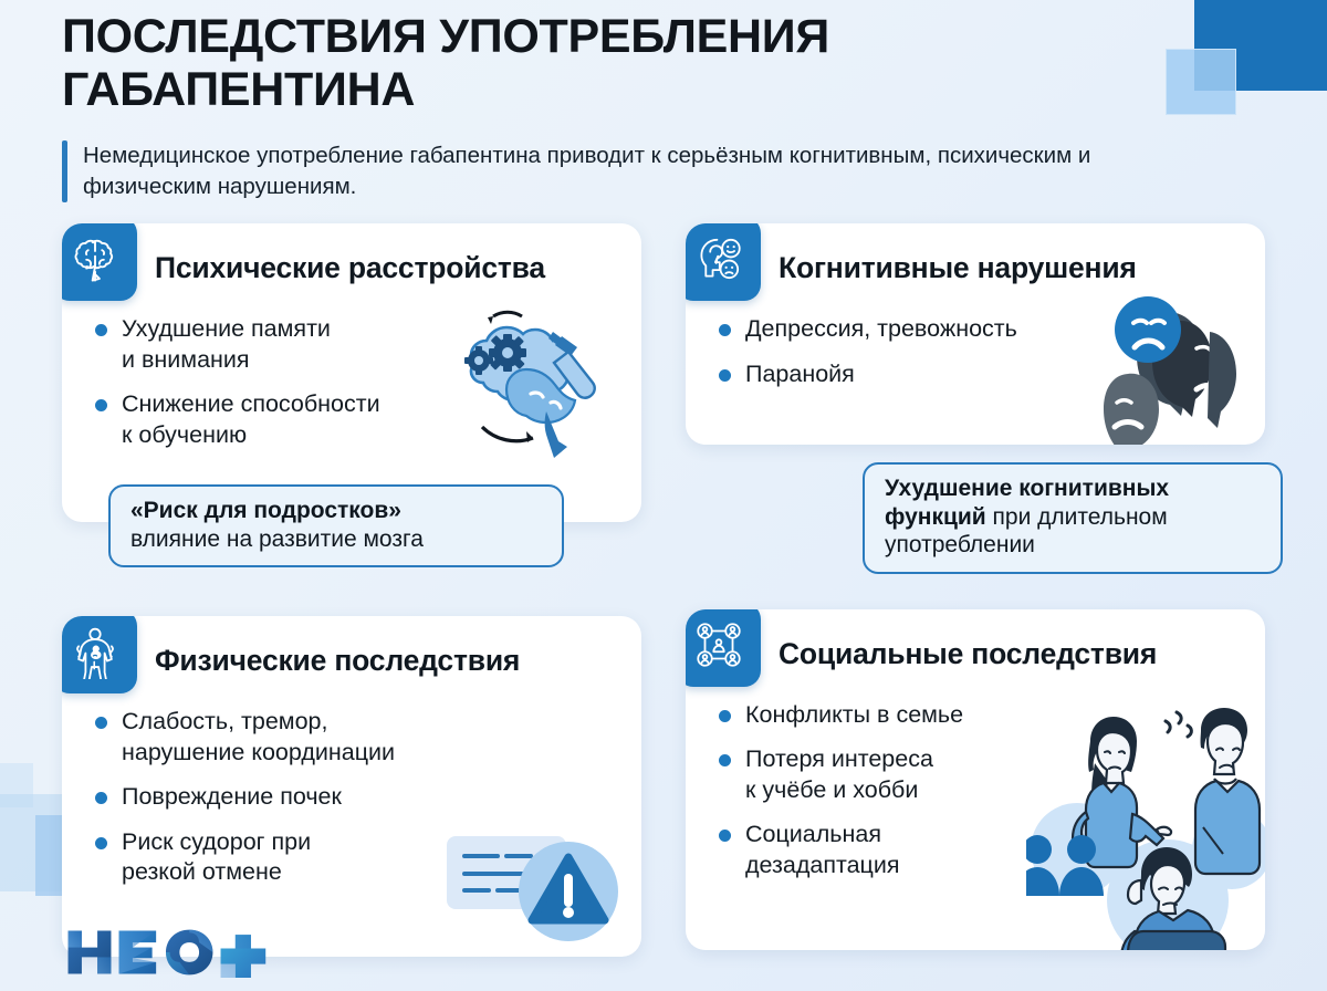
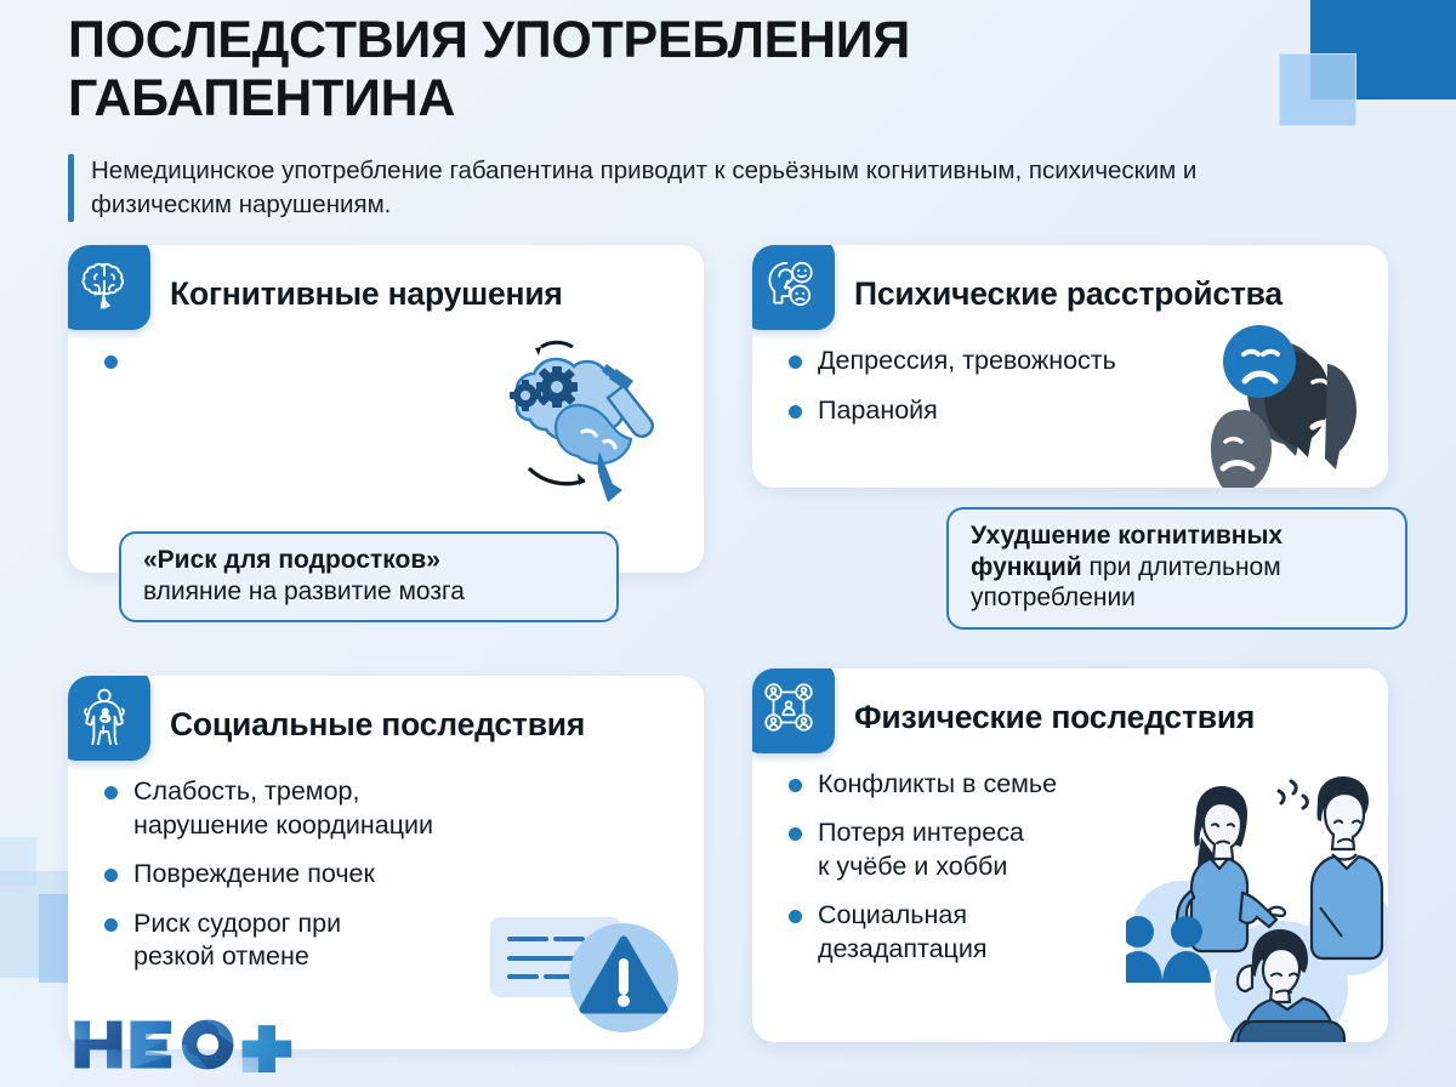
  ПОСЛЕДСТВИЯ УПОТРЕБЛЕНИЯ ГАБАПЕНТИНА
  Немедицинское употребление габапентина приводит к серьёзным когнитивным, психическим и физическим нарушениям.
- Психические расстройства
+ Когнитивные нарушения
- Ухудшение памяти
- и внимания
- Снижение способности
- к обучению
  «Риск для подростков»
  влияние на развитие мозга
- Физические последствия
+ Социальные последствия
  Слабость, тремор,
  нарушение координации
  Повреждение почек
  Риск судорог при
  резкой отмене
- Когнитивные нарушения
+ Психические расстройства
  Депрессия, тревожность
  Паранойя
  Ухудшение когнитивных функций при длительном употреблении
- Социальные последствия
+ Физические последствия
  Конфликты в семье
  Потеря интереса
  к учёбе и хобби
  Социальная
  дезадаптация
